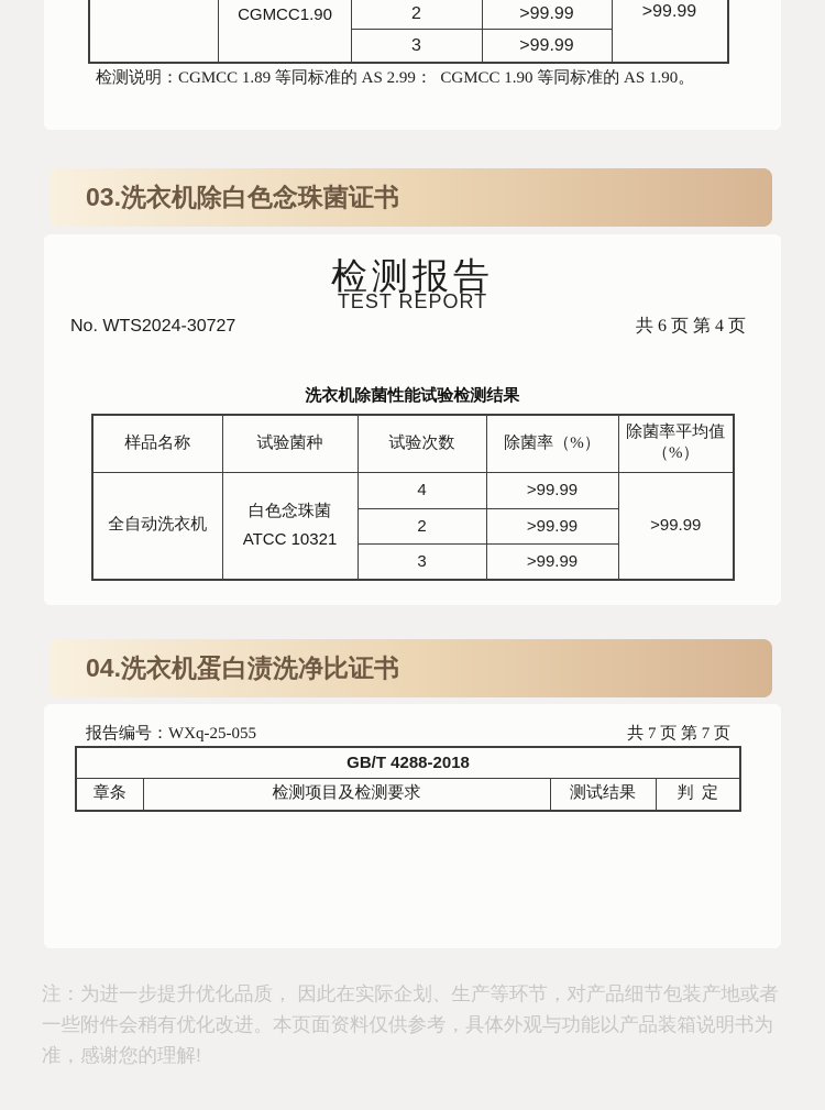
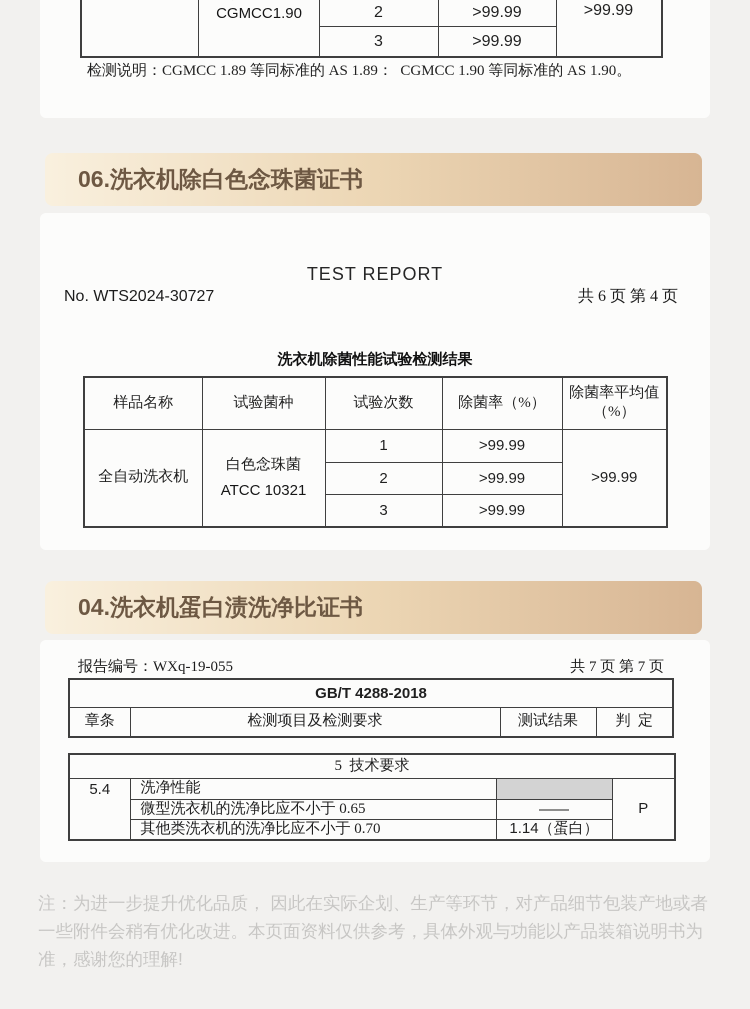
  CGMCC1.90
  2
  3
  >99.99
  >99.99
  >99.99
- 检测说明：CGMCC 1.89 等同标准的 AS 2.99： CGMCC 1.90 等同标准的 AS 1.90。
+ 检测说明：CGMCC 1.89 等同标准的 AS 1.89： CGMCC 1.90 等同标准的 AS 1.90。
- 03.洗衣机除白色念珠菌证书
+ 06.洗衣机除白色念珠菌证书
- 检测报告
  TEST REPORT
  No. WTS2024-30727
  共 6 页 第 4 页
  洗衣机除菌性能试验检测结果
  样品名称	试验菌种	试验次数	除菌率（%）	除菌率平均值（%）
- 全自动洗衣机	白色念珠菌 ATCC 10321	4	>99.99	>99.99
+ 全自动洗衣机	白色念珠菌 ATCC 10321	1	>99.99	>99.99
  2	>99.99
  3	>99.99
  04.洗衣机蛋白渍洗净比证书
- 报告编号：WXq-25-055
+ 报告编号：WXq-19-055
  共 7 页 第 7 页
  GB/T 4288-2018
  章条	检测项目及检测要求	测试结果	判 定
+ 5 技术要求
+ 5.4	洗净性能		P
+ 微型洗衣机的洗净比应不小于 0.65	——
+ 其他类洗衣机的洗净比应不小于 0.70	1.14（蛋白）
  注：为进一步提升优化品质， 因此在实际企划、生产等环节，对产品细节包装产地或者一些附件会稍有优化改进。本页面资料仅供参考，具体外观与功能以产品装箱说明书为准，感谢您的理解!
